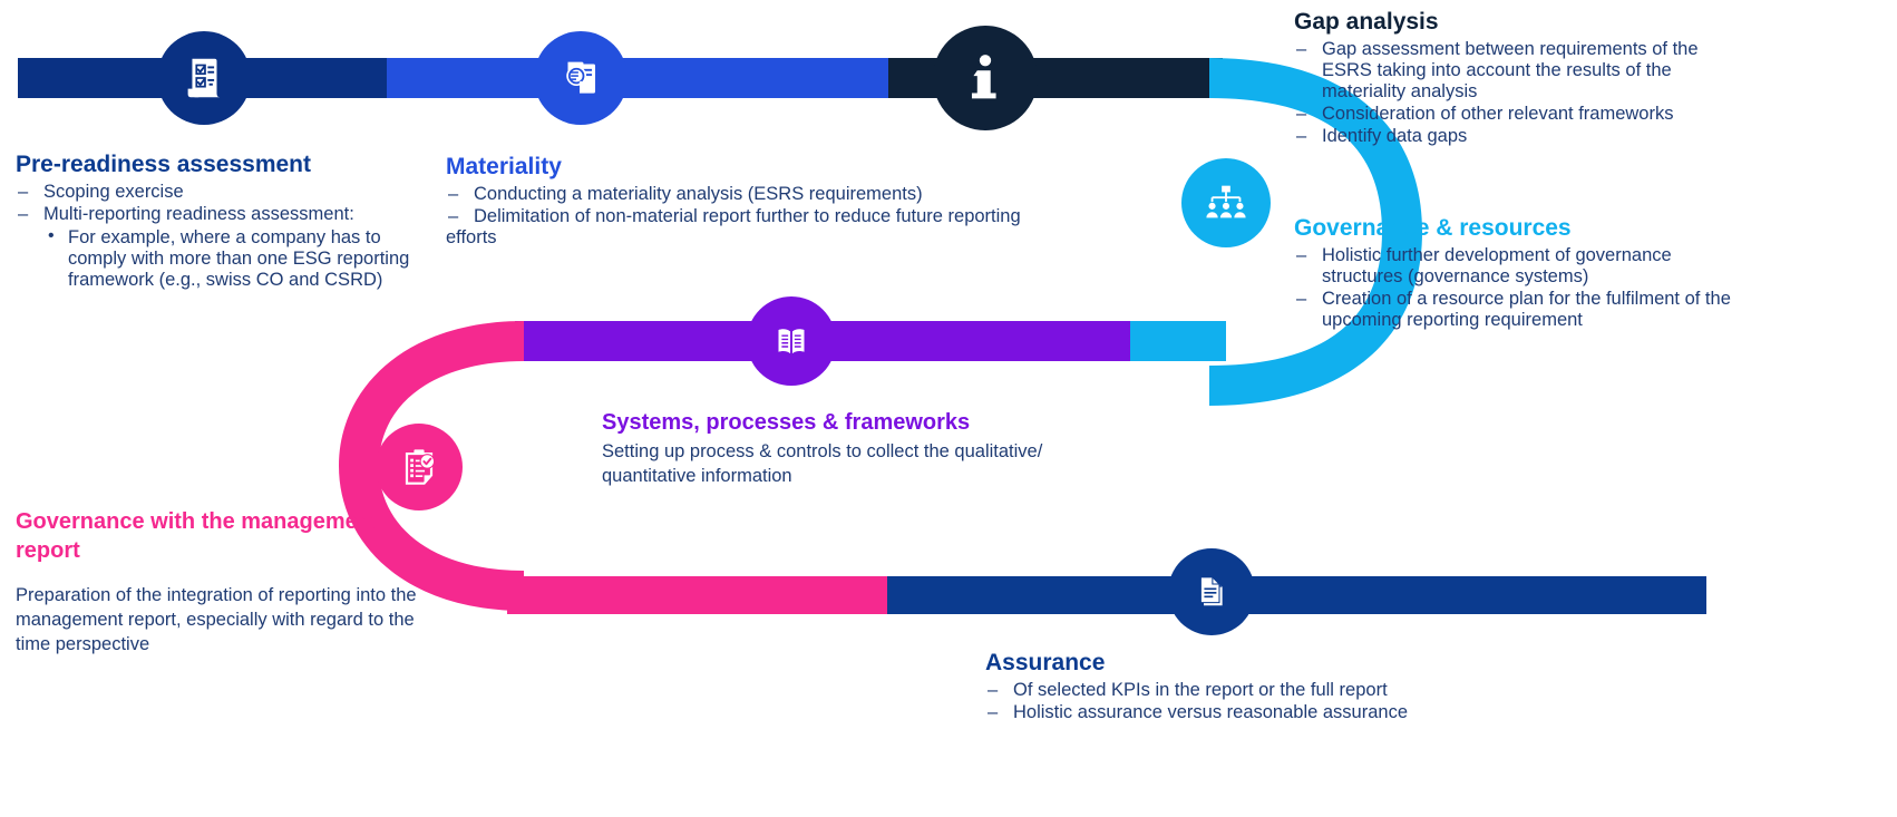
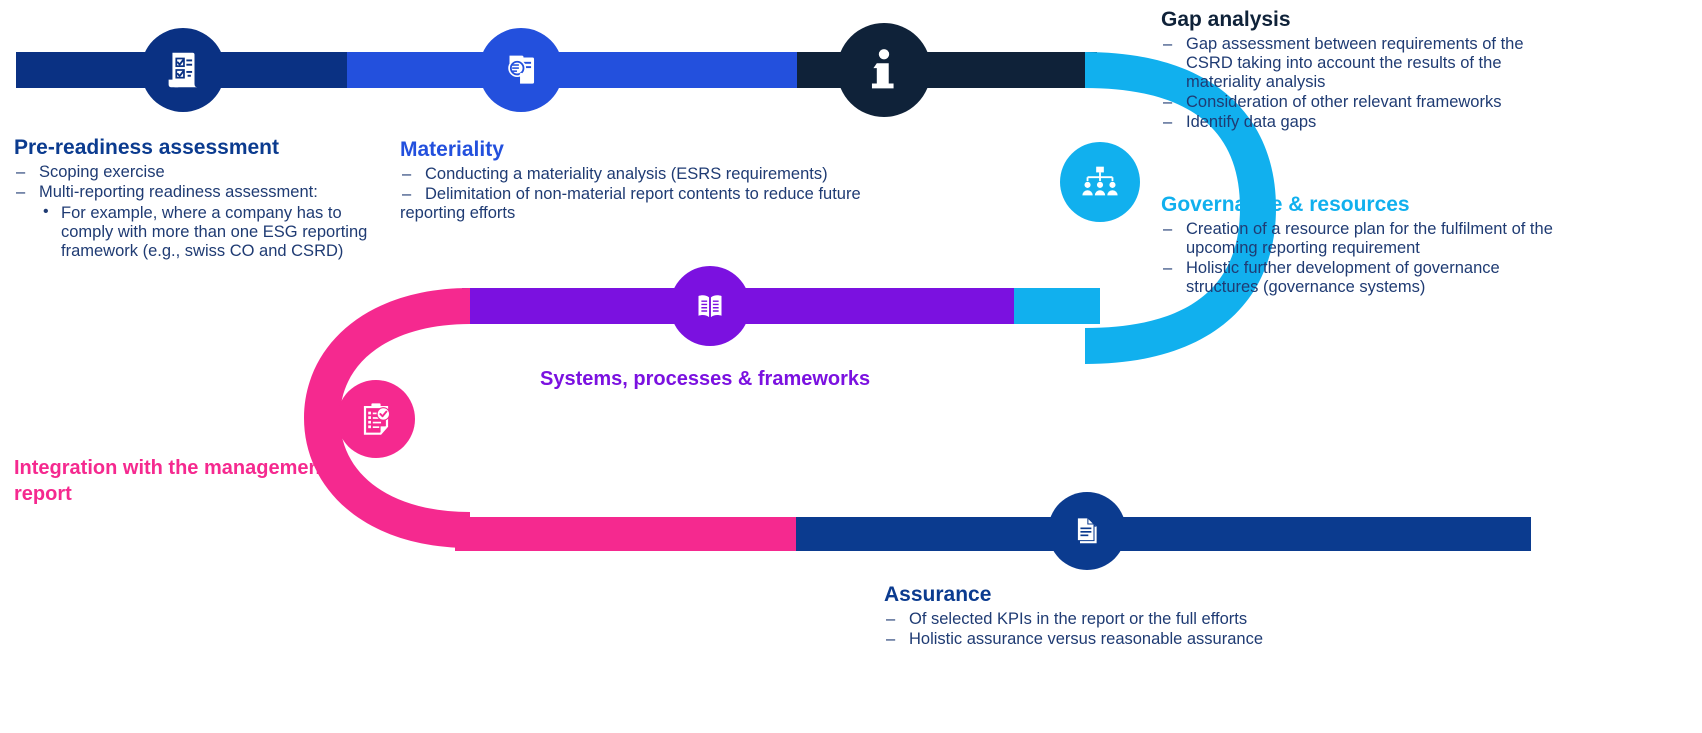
  Pre-readiness assessment
  –
  Scoping exercise
  –
  Multi-reporting readiness assessment:
  •
  For example, where a company has to comply with more than one ESG reporting framework (e.g., swiss CO and CSRD)
  Materiality
  –
  Conducting a materiality analysis (ESRS requirements)
  –
- Delimitation of non-material report further to reduce future reporting efforts
+ Delimitation of non-material report contents to reduce future reporting efforts
  Gap analysis
  –
- Gap assessment between requirements of the ESRS taking into account the results of the materiality analysis
+ Gap assessment between requirements of the CSRD taking into account the results of the materiality analysis
  –
  Consideration of other relevant frameworks
  –
  Identify data gaps
  Governance & resources
  –
- Holistic further development of governance structures (governance systems)
+ Creation of a resource plan for the fulfilment of the upcoming reporting requirement
  –
- Creation of a resource plan for the fulfilment of the upcoming reporting requirement
+ Holistic further development of governance structures (governance systems)
  Systems, processes & frameworks
- Setting up process & controls to collect the qualitative/ quantitative information
- Governance with the management report
+ Integration with the management report
- Preparation of the integration of reporting into the management report, especially with regard to the time perspective
  Assurance
  –
- Of selected KPIs in the report or the full report
+ Of selected KPIs in the report or the full efforts
  –
  Holistic assurance versus reasonable assurance
